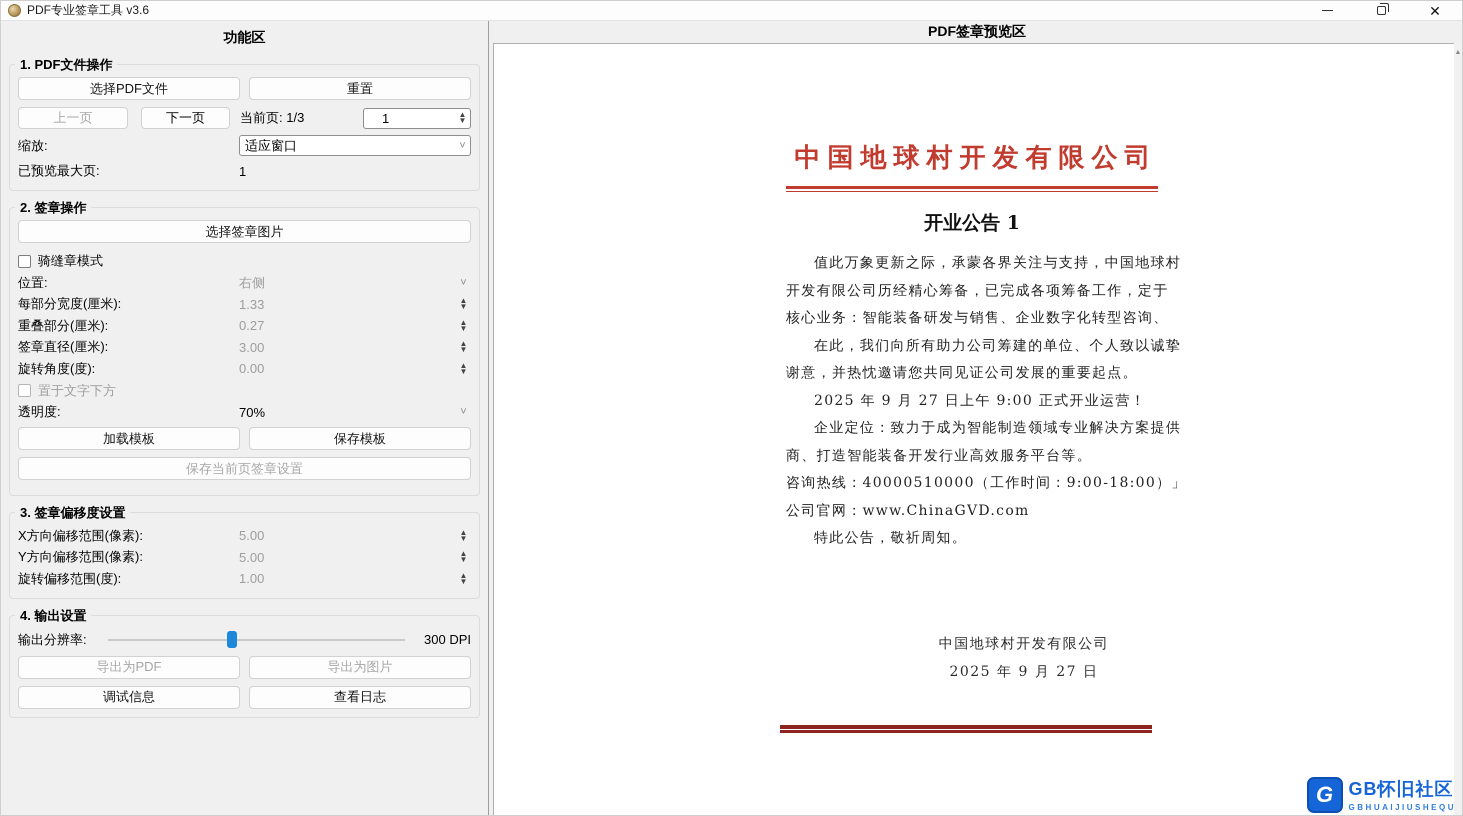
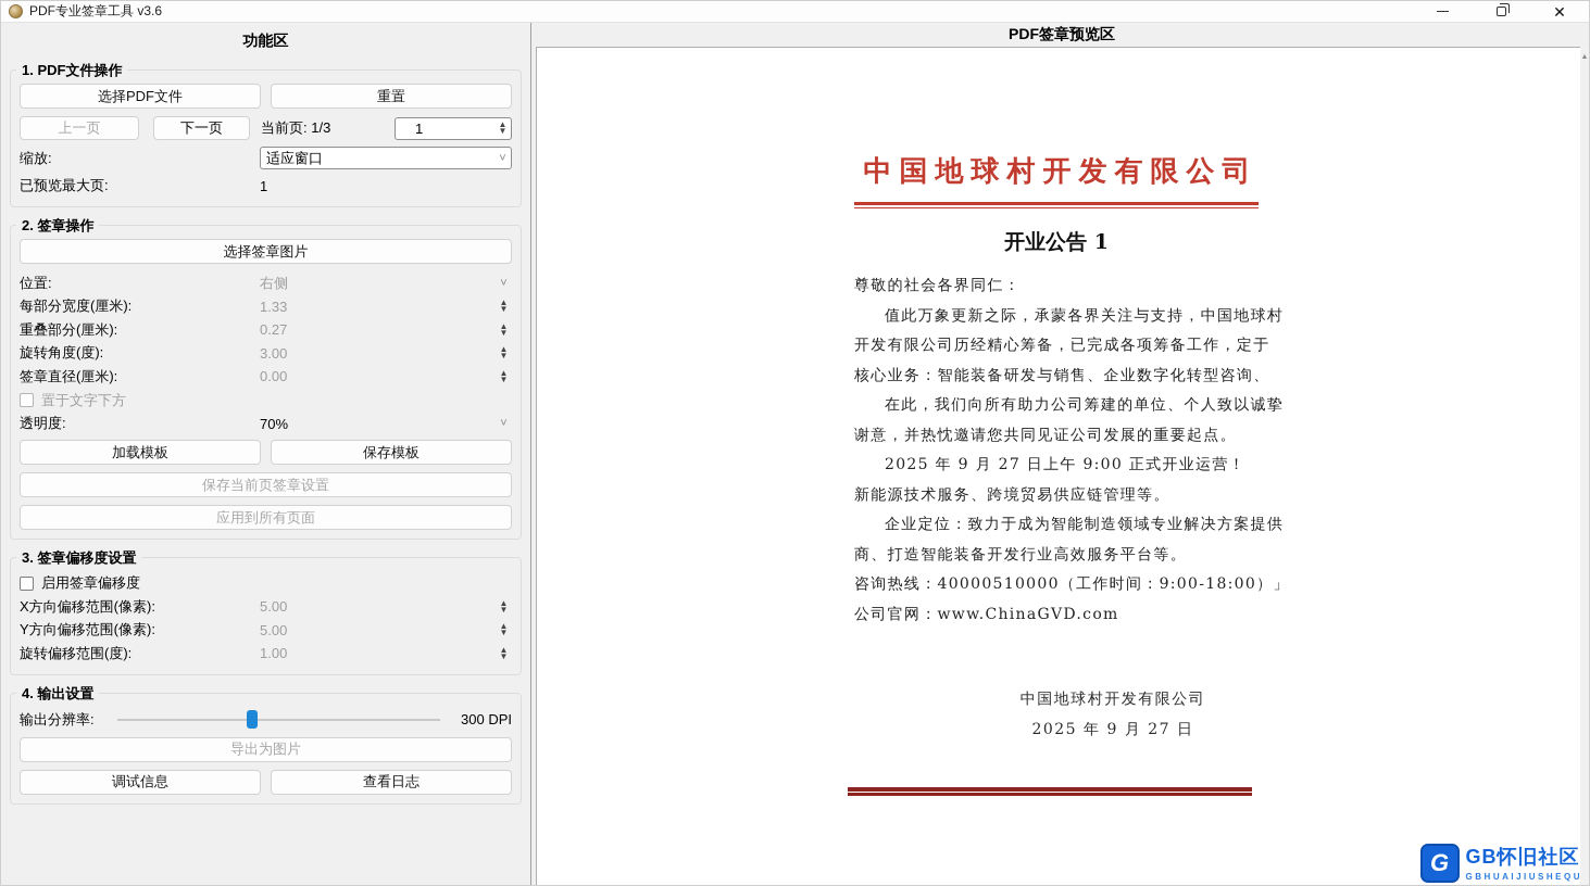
  PDF专业签章工具 v3.6
  ✕
  功能区
  1. PDF文件操作
  选择PDF文件
  重置
  上一页
  下一页
  当前页: 1/3
  1
  ▲
  ▼
  缩放:
  适应窗口
  ˅
  已预览最大页:
  1
  2. 签章操作
  选择签章图片
- 骑缝章模式
  位置:
  右侧
  ˅
  每部分宽度(厘米):
  1.33
  ▲
  ▼
  重叠部分(厘米):
  0.27
  ▲
  ▼
- 签章直径(厘米):
+ 旋转角度(度):
  3.00
  ▲
  ▼
- 旋转角度(度):
+ 签章直径(厘米):
  0.00
  ▲
  ▼
  置于文字下方
  透明度:
  70%
  ˅
  加载模板
  保存模板
  保存当前页签章设置
+ 应用到所有页面
  3. 签章偏移度设置
+ 启用签章偏移度
  X方向偏移范围(像素):
  5.00
  ▲
  ▼
  Y方向偏移范围(像素):
  5.00
  ▲
  ▼
  旋转偏移范围(度):
  1.00
  ▲
  ▼
  4. 输出设置
  输出分辨率:
  300 DPI
- 导出为PDF
  导出为图片
  调试信息
  查看日志
  PDF签章预览区
  中国地球村开发有限公司
  开业公告 1
+ 尊敬的社会各界同仁：
  值此万象更新之际，承蒙各界关注与支持，中国地球村
  开发有限公司历经精心筹备，已完成各项筹备工作，定于
  核心业务：智能装备研发与销售、企业数字化转型咨询、
  在此，我们向所有助力公司筹建的单位、个人致以诚挚
  谢意，并热忱邀请您共同见证公司发展的重要起点。
  2025 年 9 月 27 日上午 9:00 正式开业运营！
+ 新能源技术服务、跨境贸易供应链管理等。
  企业定位：致力于成为智能制造领域专业解决方案提供
  商、打造智能装备开发行业高效服务平台等。
  咨询热线：40000510000（工作时间：9:00-18:00）」
  公司官网：www.ChinaGVD.com
- 特此公告，敬祈周知。
  中国地球村开发有限公司
  2025 年 9 月 27 日
  G
  GB怀旧社区
  GBHUAIJIUSHEQU
